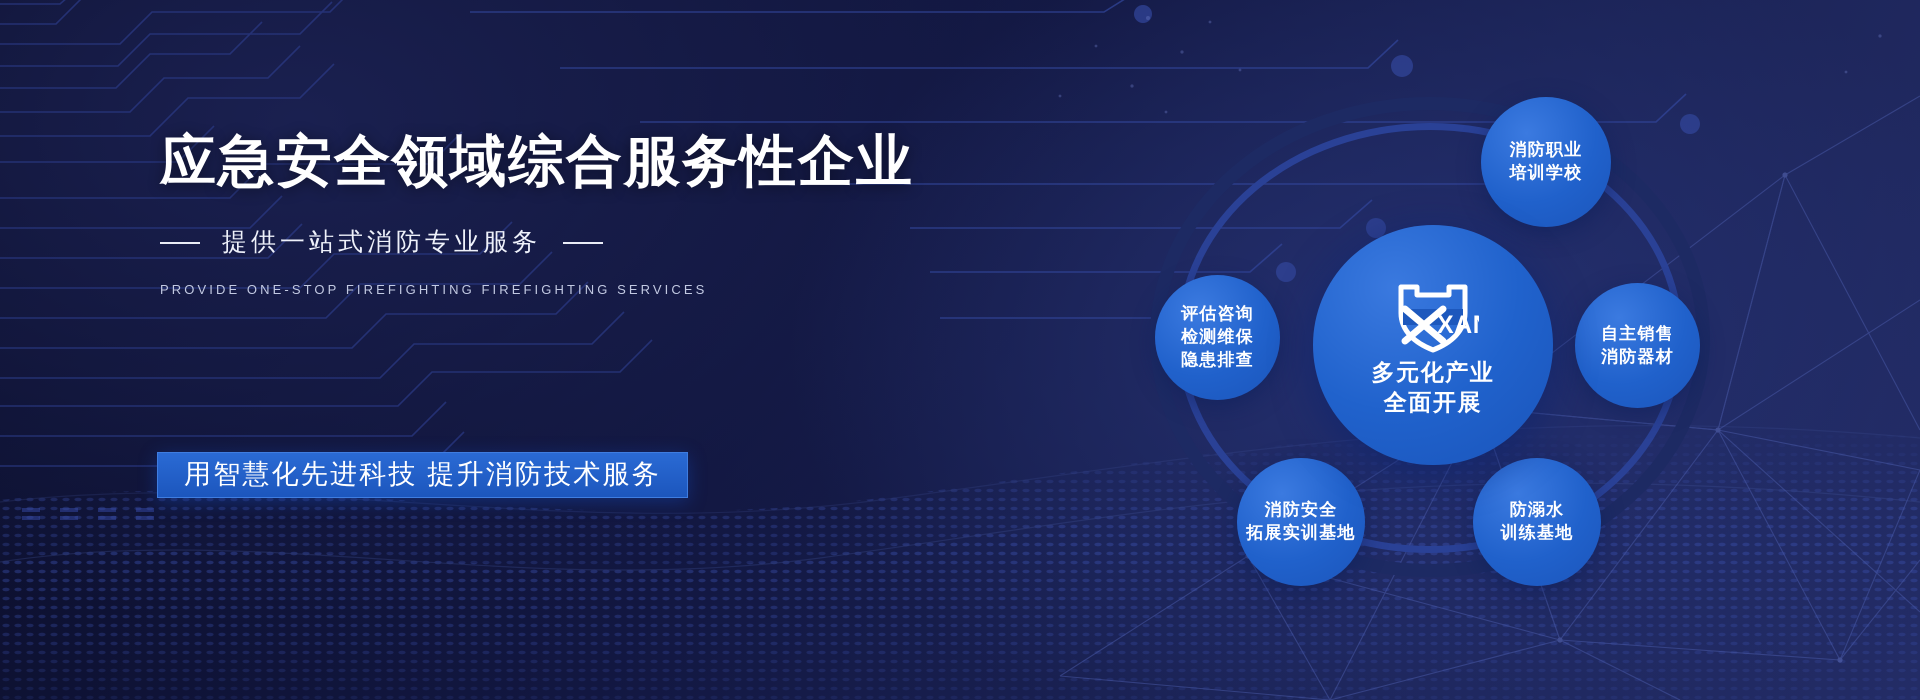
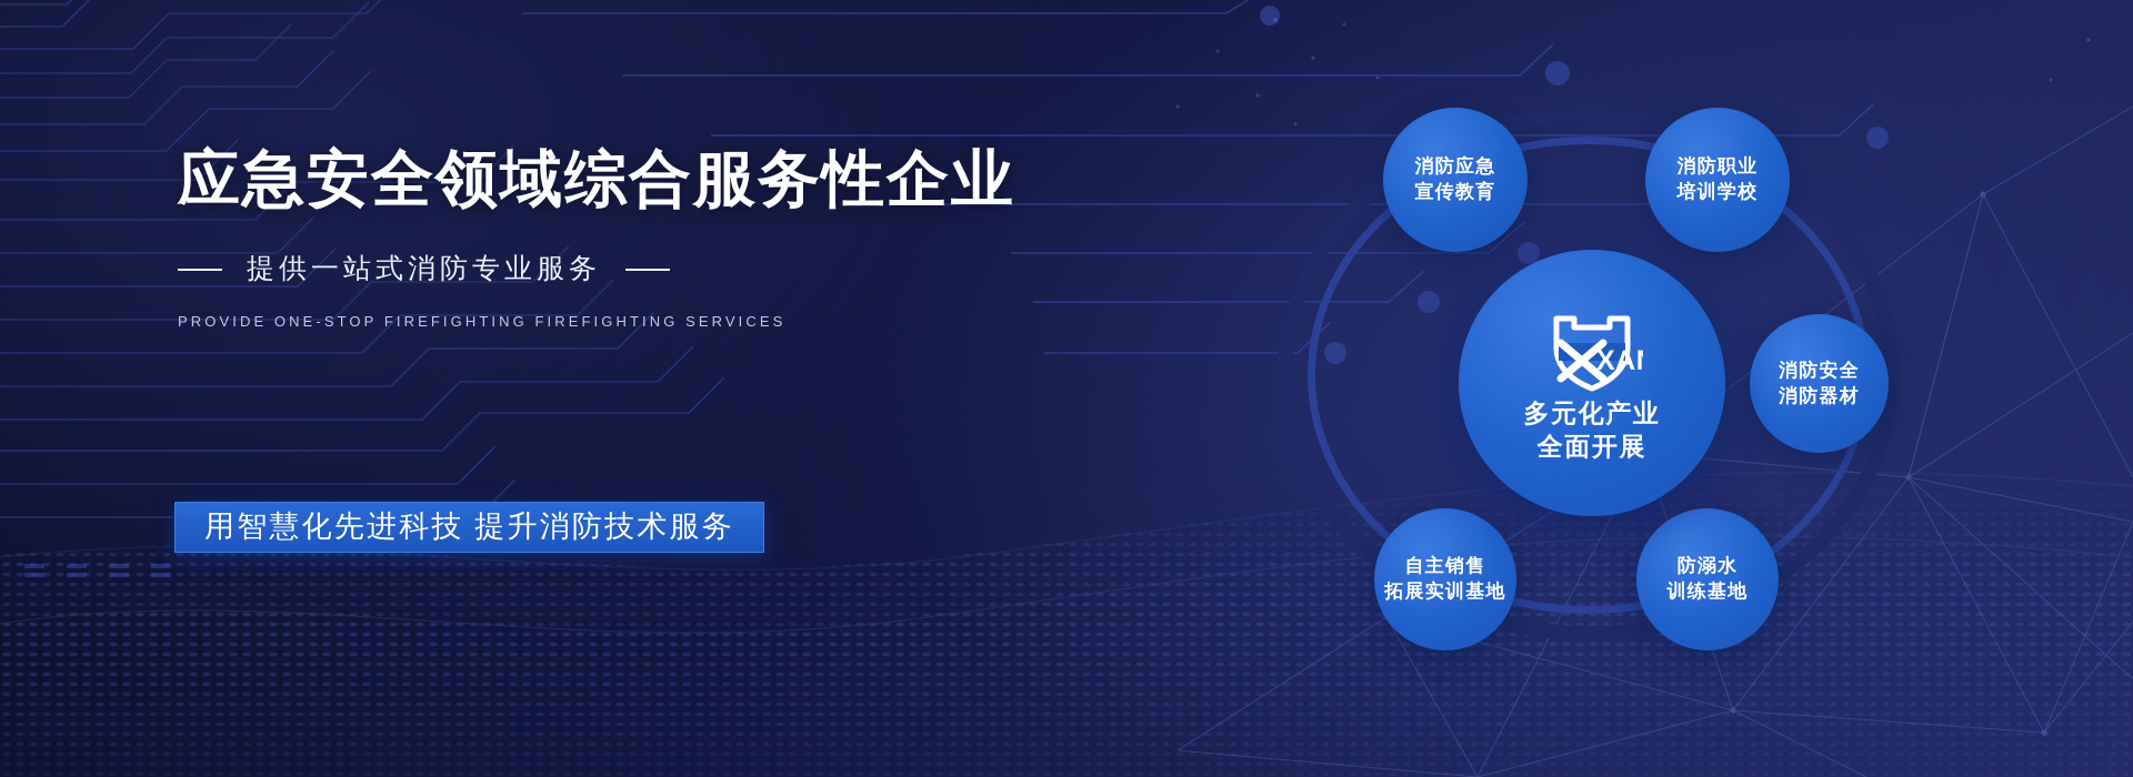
  应急安全领域综合服务性企业
  提供一站式消防专业服务
  PROVIDE ONE-STOP FIREFIGHTING FIREFIGHTING SERVICES
  用智慧化先进科技 提升消防技术服务
+ 消防应急
+ 宣传教育
  消防职业
  培训学校
- 评估咨询
- 检测维保
- 隐患排查
- 自主销售
+ 消防安全
  消防器材
- 消防安全
+ 自主销售
  拓展实训基地
  防溺水
  训练基地
  多元化产业
  全面开展
